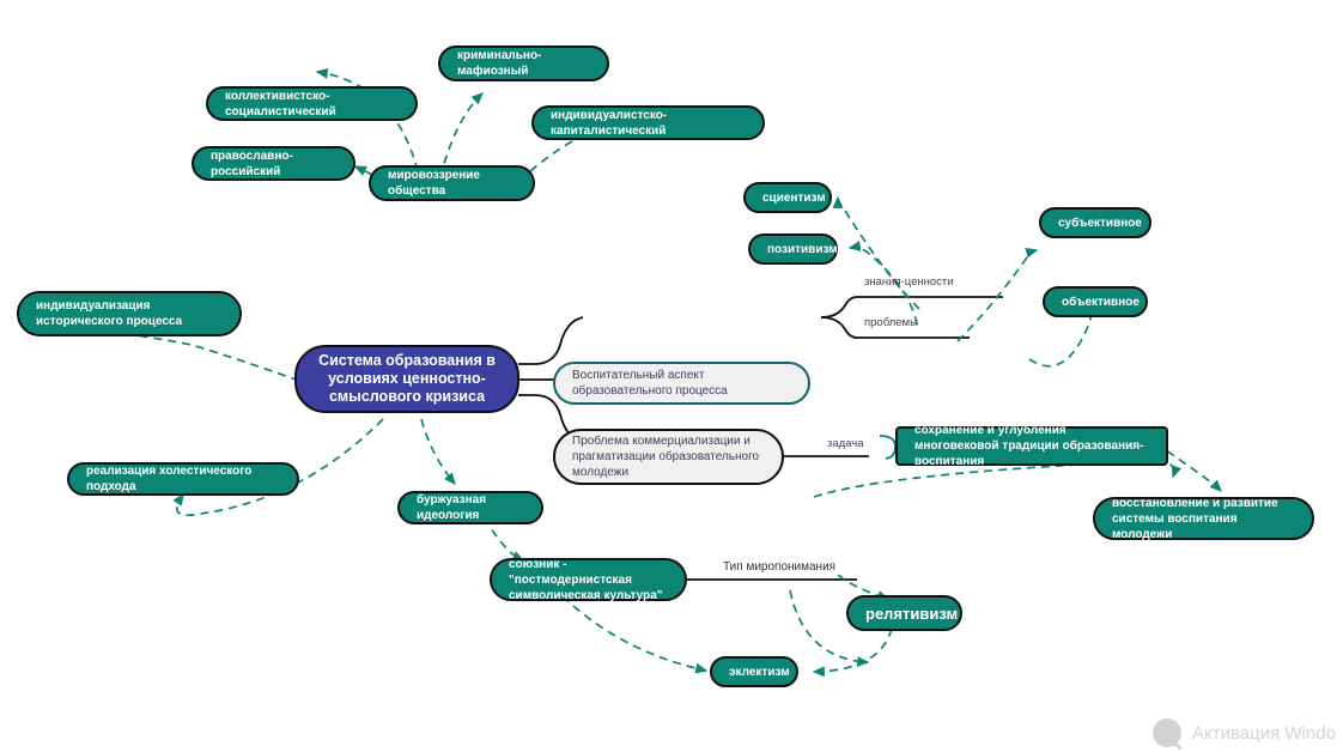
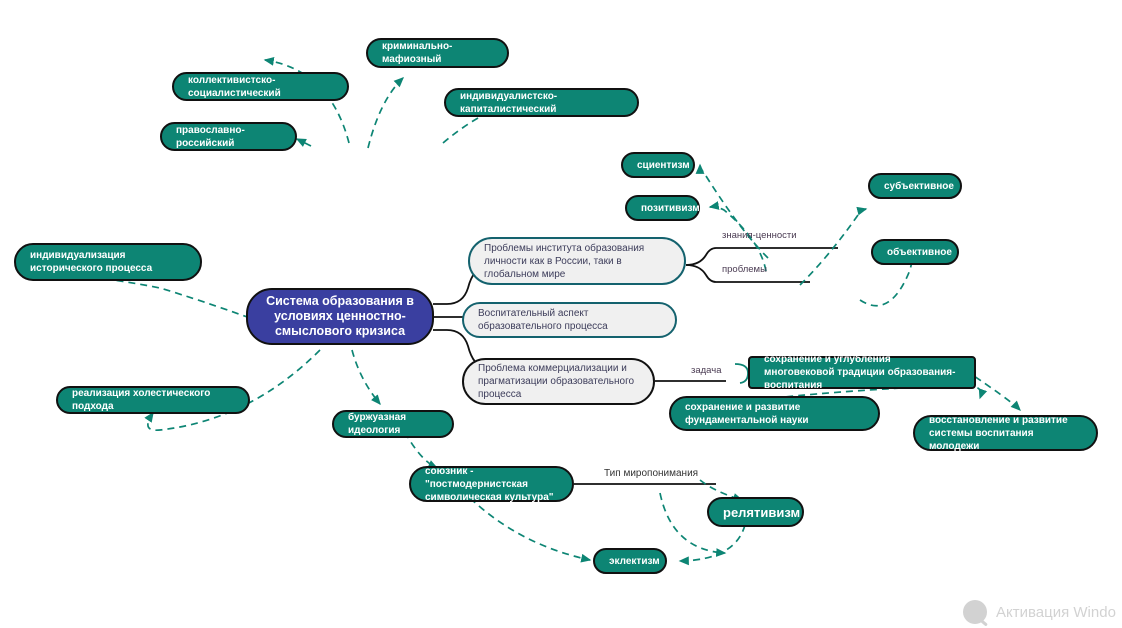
  криминально-мафиозный
  коллективистско-социалистический
  индивидуалистско-капиталистический
  православно-российский
- мировоззрение общества
  сциентизм
  субъективное
  позитивизм
  объективное
  индивидуализация исторического процесса
+ Проблемы института образования личности как в России, таки в глобальном мире
  Воспитательный аспект образовательного процесса
- Проблема коммерциализации и прагматизации образовательного молодежи
+ Проблема коммерциализации и прагматизации образовательного процесса
  Система образования в условиях ценностно-смыслового кризиса
  сохранение и углубления многовековой традиции образования-воспитания
  реализация холестического подхода
+ сохранение и развитие фундаментальной науки
  буржуазная идеология
  восстановление и развитие системы воспитания молодежи
  союзник - "постмодернистская символическая культура"
  релятивизм
  эклектизм
  знания-ценности
  проблемы
  задача
  Тип миропонимания
  Активация Windo
